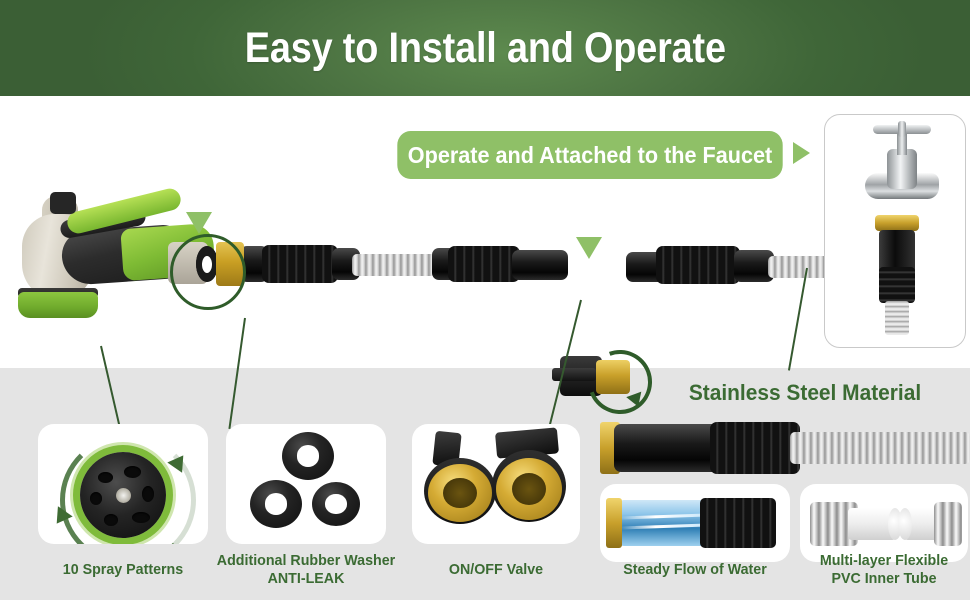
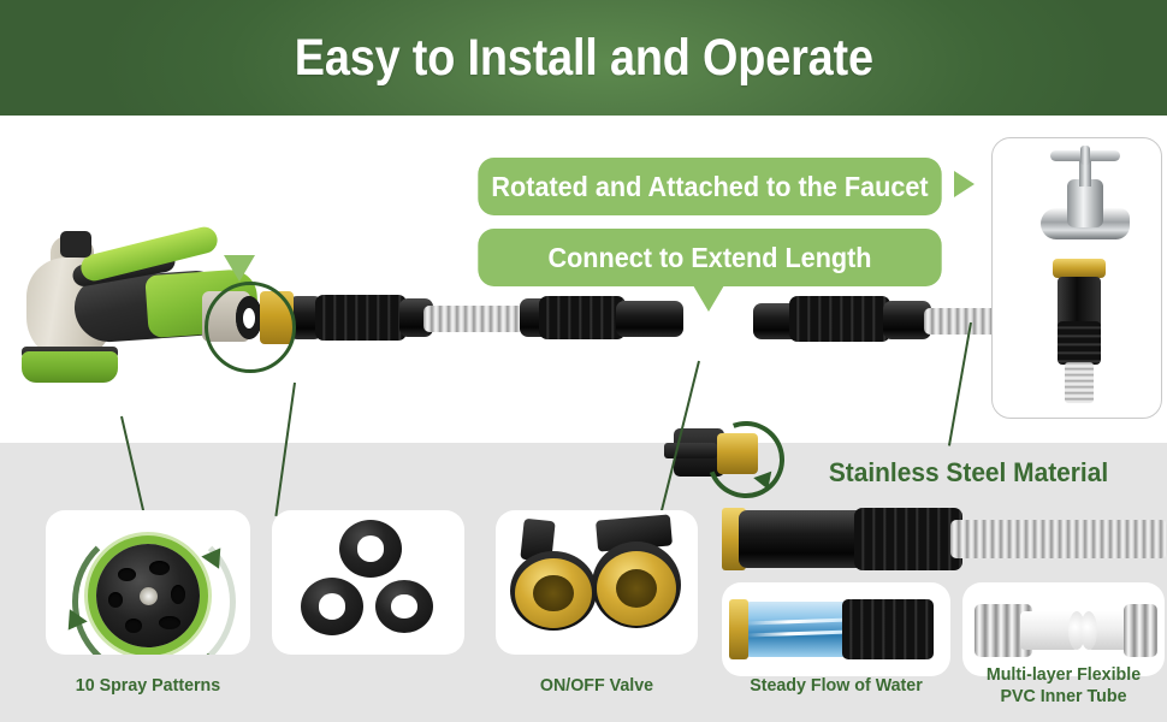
  Easy to Install and Operate
- Operate and Attached to the Faucet
+ Rotated and Attached to the Faucet
+ Connect to Extend Length
  Stainless Steel Material
  10 Spray Patterns
- Additional Rubber Washer
- ANTI-LEAK
  ON/OFF Valve
  Steady Flow of Water
  Multi-layer Flexible
  PVC Inner Tube
